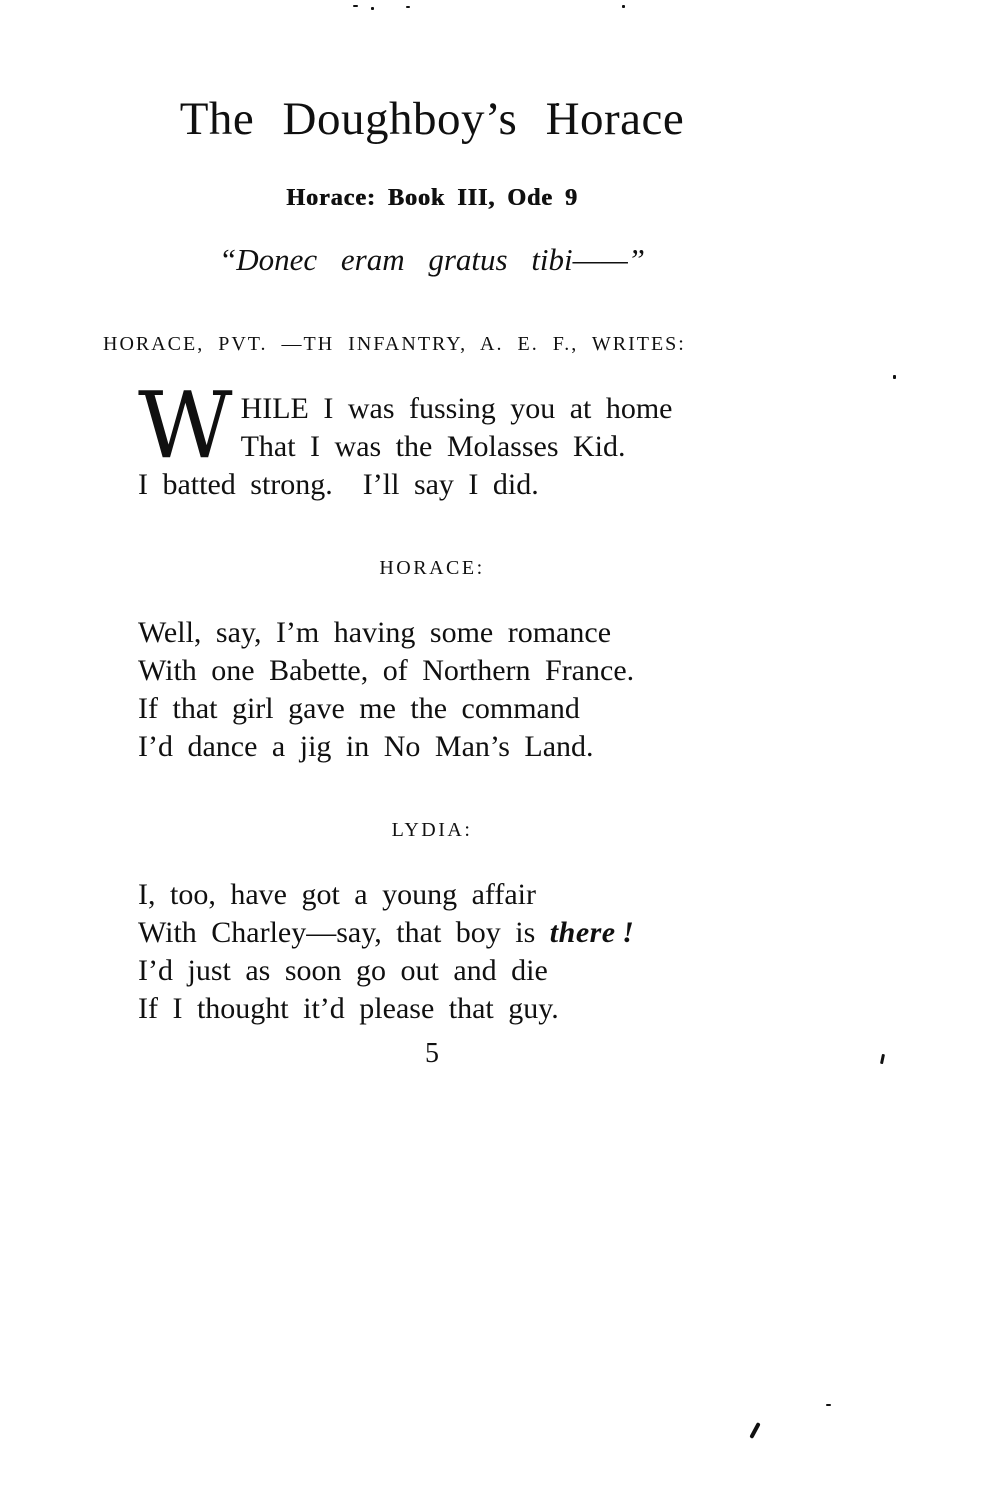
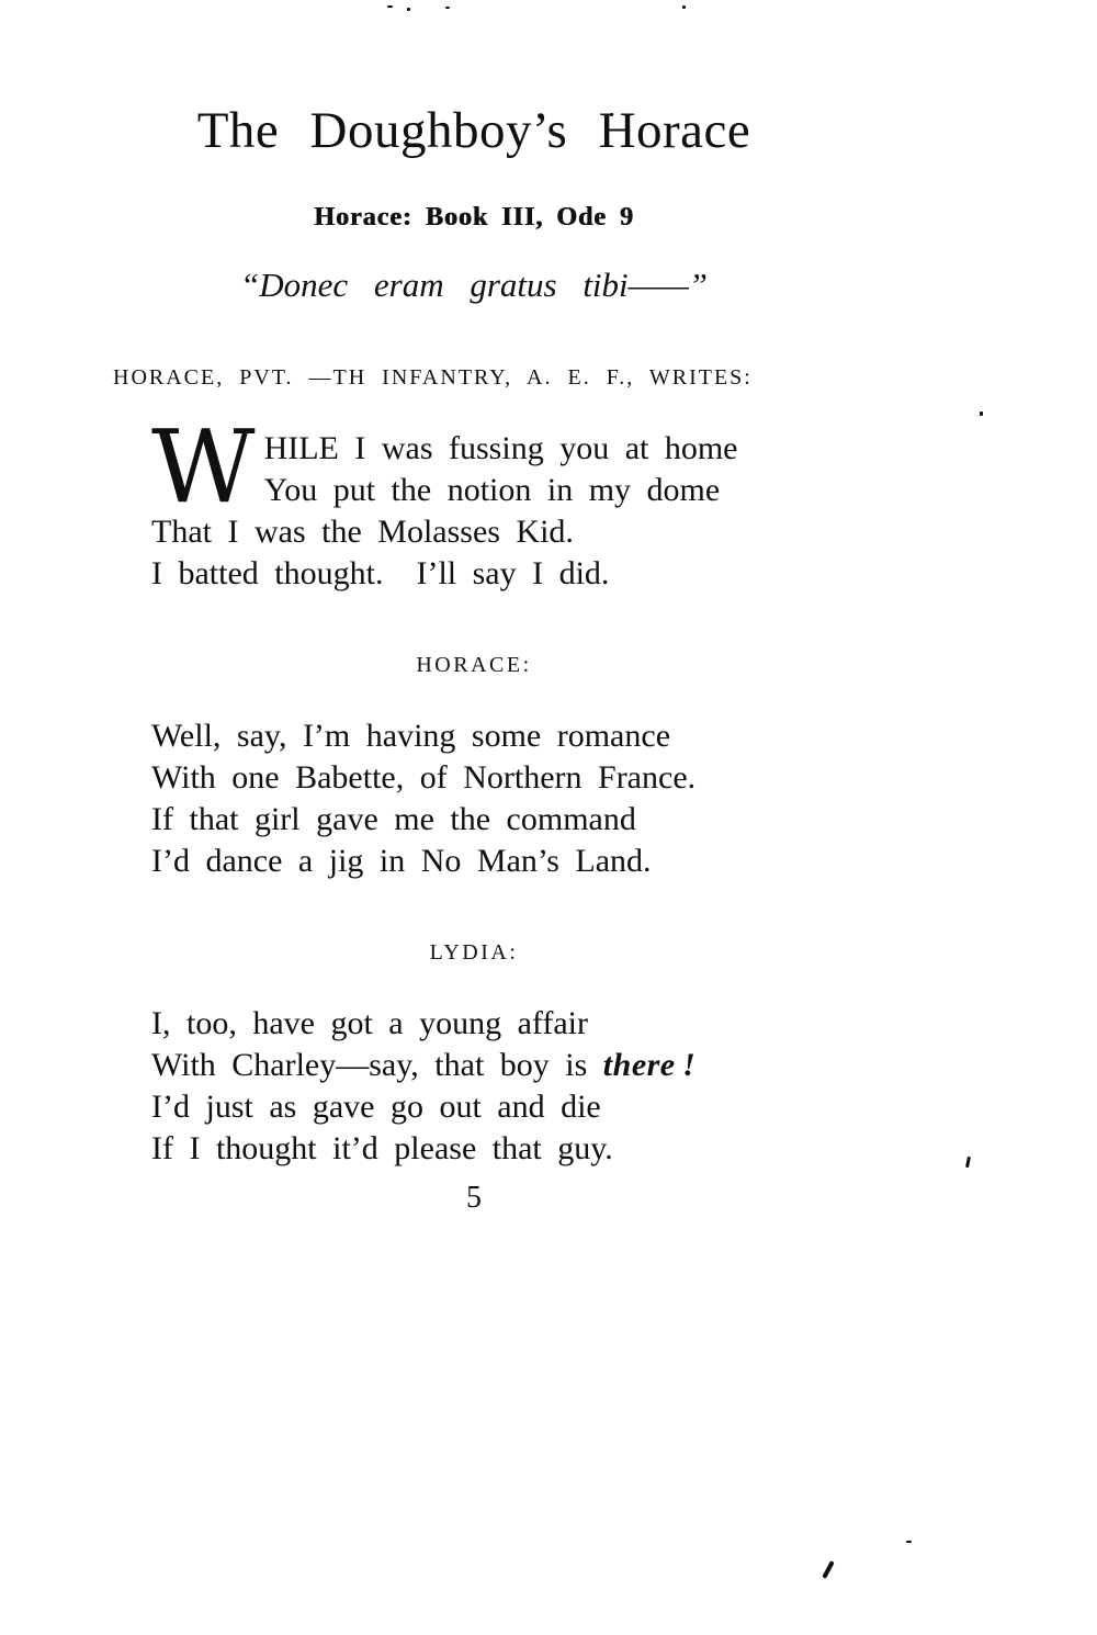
  The Doughboy’s Horace
  Horace: Book III, Ode 9
  “Donec eram gratus tibi——”
  HORACE, PVT. —TH INFANTRY, A. E. F., WRITES:
  W
  HILE I was fussing you at home
+ You put the notion in my dome
  That I was the Molasses Kid.
- I batted strong. I’ll say I did.
+ I batted thought. I’ll say I did.
  HORACE:
  Well, say, I’m having some romance
  With one Babette, of Northern France.
  If that girl gave me the command
  I’d dance a jig in No Man’s Land.
  LYDIA:
  I, too, have got a young affair
  With Charley—say, that boy is there !
- I’d just as soon go out and die
+ I’d just as gave go out and die
  If I thought it’d please that guy.
  5
